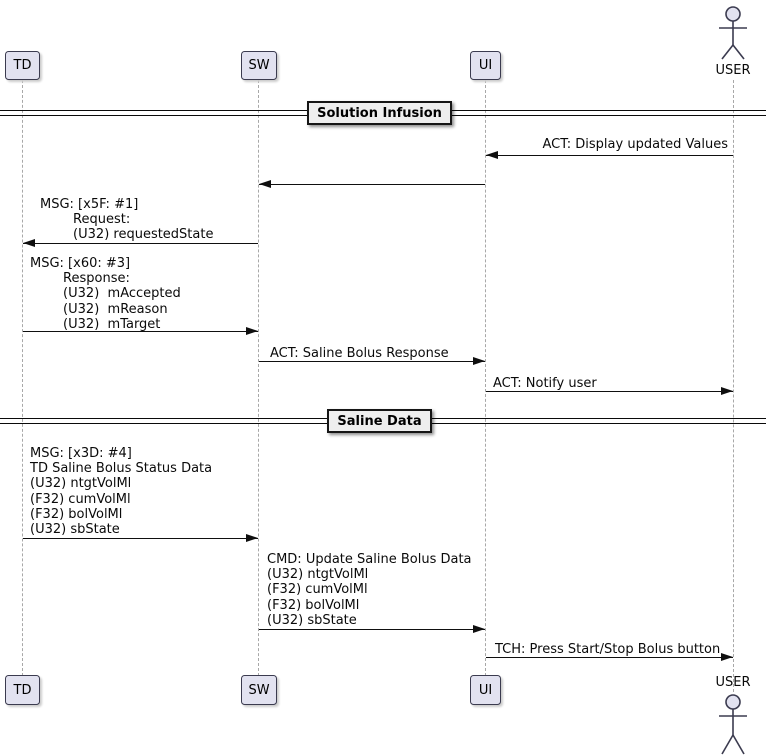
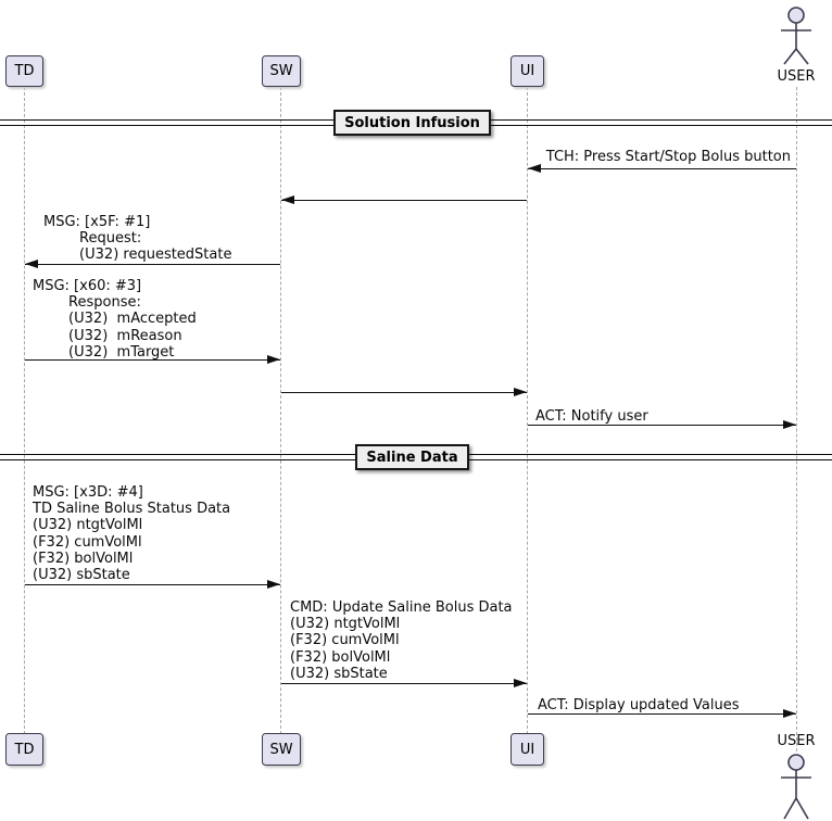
  USER
  TD
  SW
  UI
  Solution Infusion
- ACT: Display updated Values
+ TCH: Press Start/Stop Bolus button
  MSG: [x5F: #1]
  Request:
  (U32) requestedState
  MSG: [x60: #3]
  Response:
  (U32) mAccepted
  (U32) mReason
  (U32) mTarget
- ACT: Saline Bolus Response
  ACT: Notify user
  Saline Data
  MSG: [x3D: #4]
  TD Saline Bolus Status Data
  (U32) ntgtVolMl
  (F32) cumVolMl
  (F32) bolVolMl
  (U32) sbState
  CMD: Update Saline Bolus Data
  (U32) ntgtVolMl
  (F32) cumVolMl
  (F32) bolVolMl
  (U32) sbState
- TCH: Press Start/Stop Bolus button
+ ACT: Display updated Values
  TD
  SW
  UI
  USER
